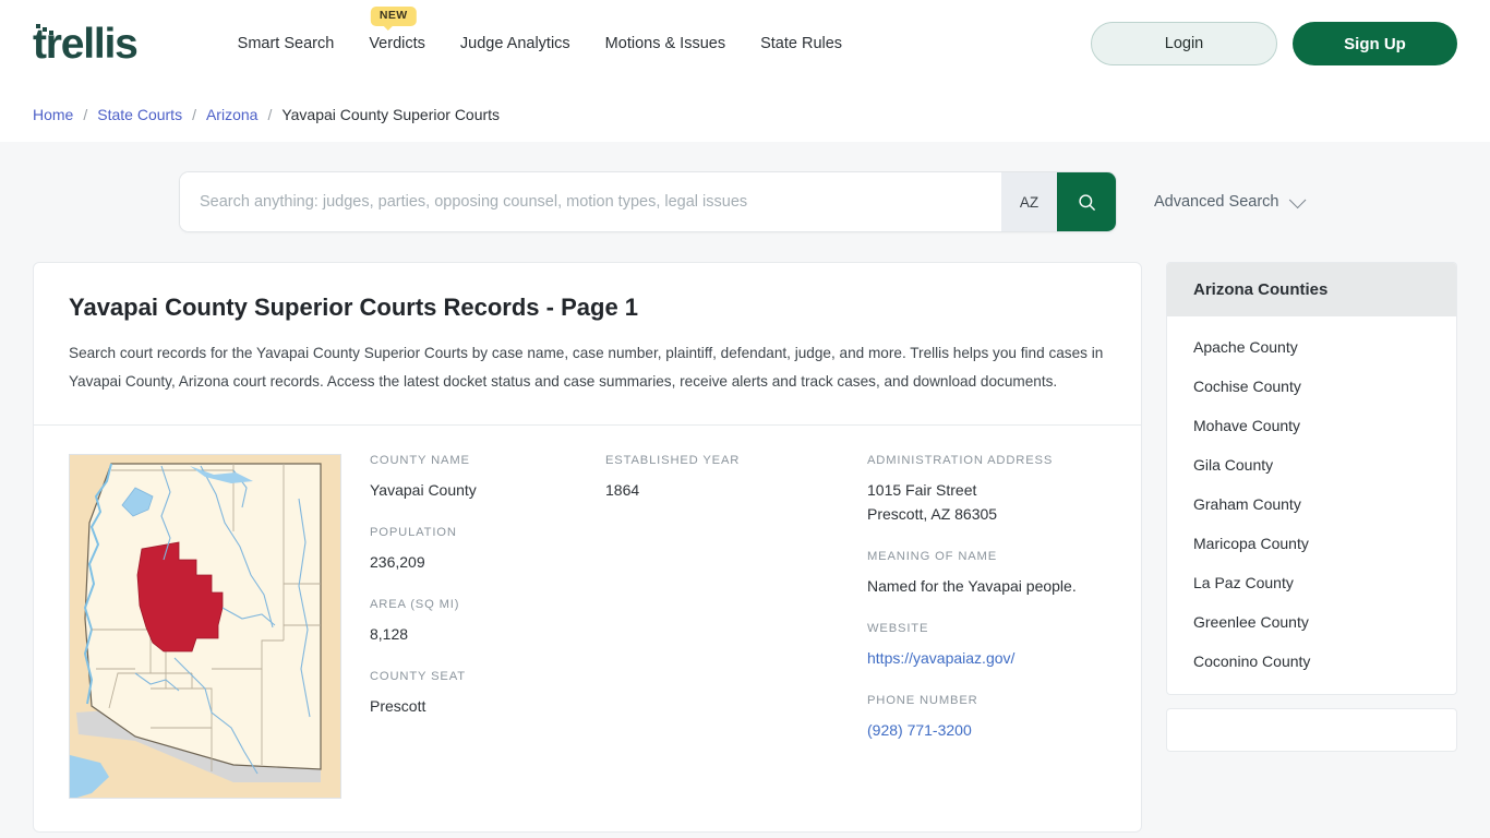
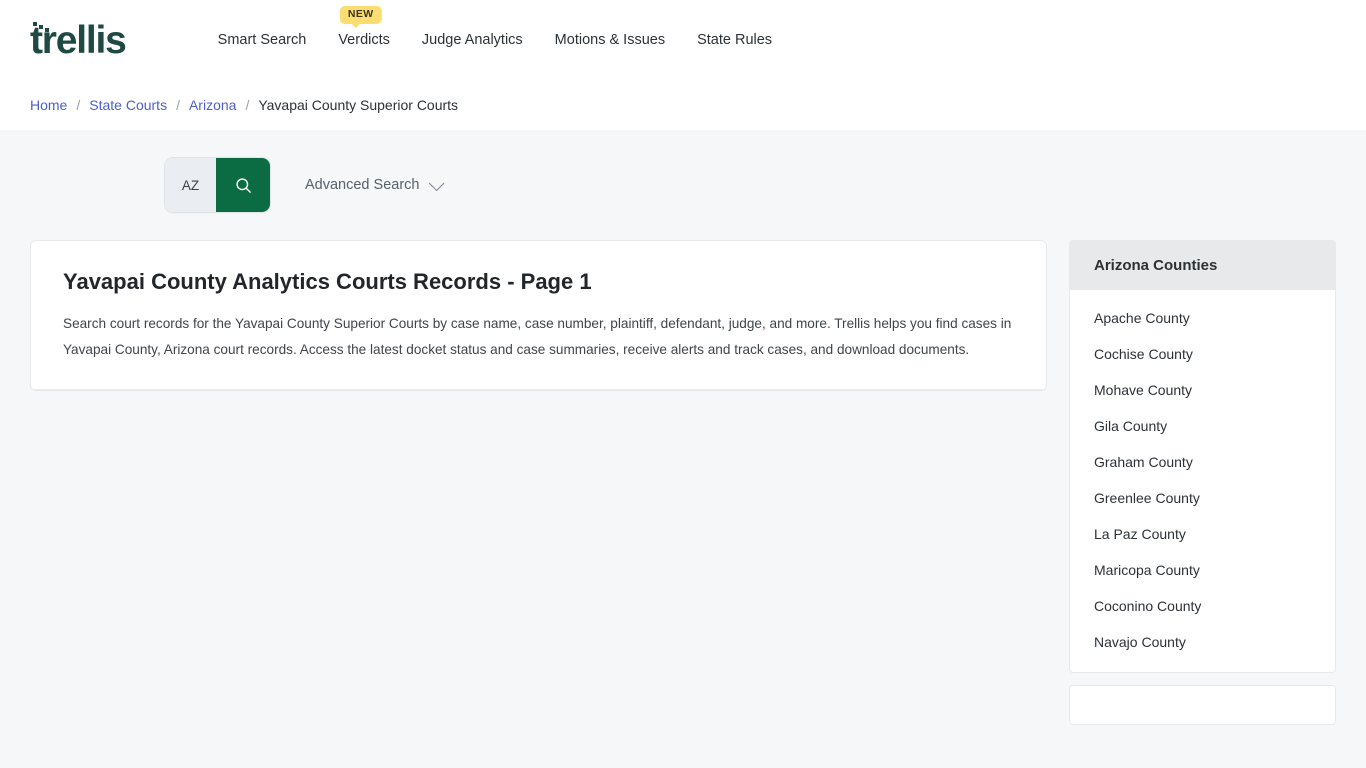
  trellis
  Smart Search
  NEW
  Verdicts
  Judge Analytics
  Motions & Issues
  State Rules
- Login
- Sign Up
  Home
  /
  State Courts
  /
  Arizona
  /
  Yavapai County Superior Courts
- Search anything: judges, parties, opposing counsel, motion types, legal issues
  AZ
  Advanced Search
- Yavapai County Superior Courts Records - Page 1
+ Yavapai County Analytics Courts Records - Page 1
  Search court records for the Yavapai County Superior Courts by case name, case number, plaintiff, defendant, judge, and more. Trellis helps you find cases in Yavapai County, Arizona court records. Access the latest docket status and case summaries, receive alerts and track cases, and download documents.
- COUNTY NAME
- Yavapai County
- POPULATION
- 236,209
- AREA (SQ MI)
- 8,128
- COUNTY SEAT
- Prescott
- ESTABLISHED YEAR
- 1864
- ADMINISTRATION ADDRESS
- 1015 Fair Street
- Prescott, AZ 86305
- MEANING OF NAME
- Named for the Yavapai people.
- WEBSITE
- https://yavapaiaz.gov/
- PHONE NUMBER
- (928) 771-3200
  Arizona Counties
  Apache County
  Cochise County
  Mohave County
  Gila County
  Graham County
- Maricopa County
+ Greenlee County
  La Paz County
- Greenlee County
+ Maricopa County
  Coconino County
+ Navajo County
